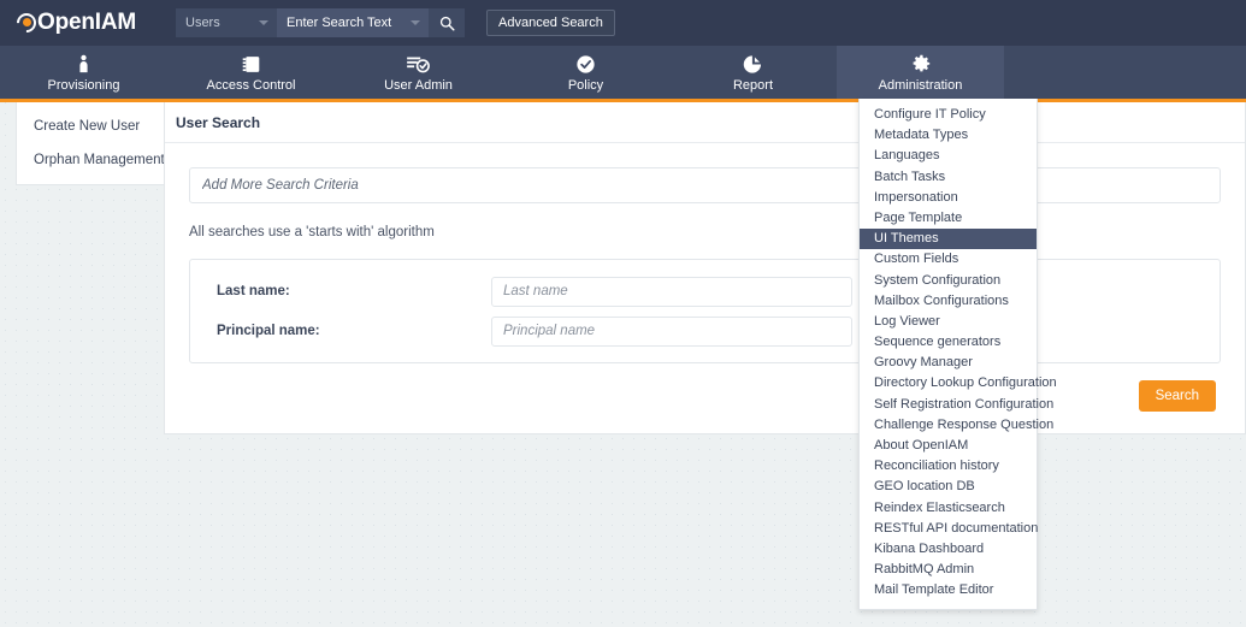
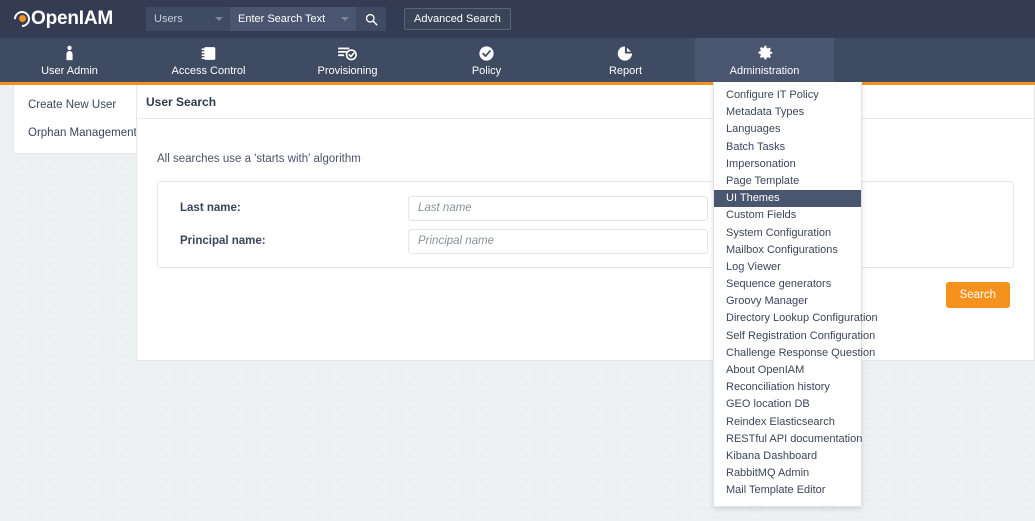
  OpenIAM
  Users
  Enter Search Text
  Advanced Search
- Provisioning
+ User Admin
  Access Control
- User Admin
+ Provisioning
  Policy
  Report
  Administration
  Create New User
  Orphan Managemen
  User Search
- Add More Search Criteria
  All searches use a 'starts with' algorithm
  Last name:
  Last name
  Principal name:
  Principal name
  Search
  Configure IT Policy
  Metadata Types
  Languages
  Batch Tasks
  Impersonation
  Page Template
  UI Themes
  Custom Fields
  System Configuration
  Mailbox Configurations
  Log Viewer
  Sequence generators
  Groovy Manager
  Directory Lookup Configuration
  Self Registration Configuration
  Challenge Response Question
  About OpenIAM
  Reconciliation history
  GEO location DB
  Reindex Elasticsearch
  RESTful API documentation
  Kibana Dashboard
  RabbitMQ Admin
  Mail Template Editor
